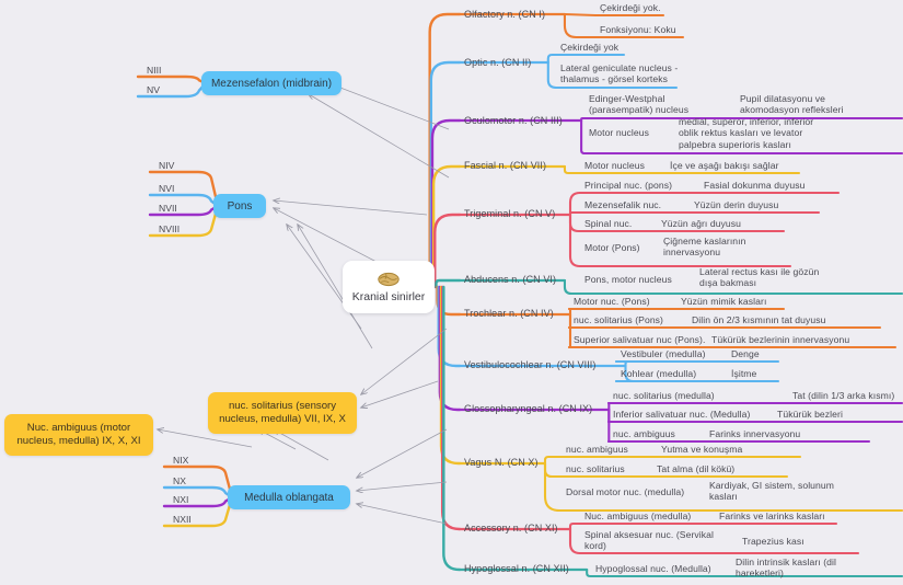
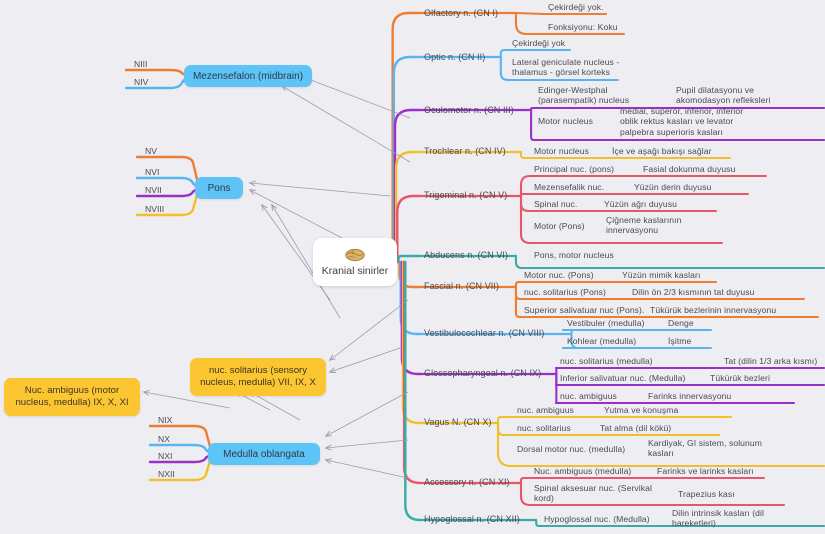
  Olfactory n. (CN I)
  Çekirdeği yok.
  Fonksiyonu: Koku
  Optic n. (CN II)
  Çekirdeği yok
  Lateral geniculate nucleus -
  thalamus - görsel korteks
  Oculomotor n. (CN III)
  Edinger-Westphal
  (parasempatik) nucleus
  Pupil dilatasyonu ve
  akomodasyon refleksleri
  Motor nucleus
  medial, superor, inferior, inferior
  oblik rektus kasları ve levator
  palpebra superioris kasları
- Fascial n. (CN VII)
+ Trochlear n. (CN IV)
  Motor nucleus
  İçe ve aşağı bakışı sağlar
  Trigeminal n. (CN V)
  Principal nuc. (pons)
  Fasial dokunma duyusu
  Mezensefalik nuc.
  Yüzün derin duyusu
  Spinal nuc.
  Yüzün ağrı duyusu
  Motor (Pons)
  Çiğneme kaslarının
  innervasyonu
  Abducens n. (CN VI)
  Pons, motor nucleus
- Lateral rectus kası ile gözün
- dışa bakması
- Trochlear n. (CN IV)
+ Fascial n. (CN VII)
  Motor nuc. (Pons)
  Yüzün mimik kasları
  nuc. solitarius (Pons)
  Dilin ön 2/3 kısmının tat duyusu
  Superior salivatuar nuc (Pons).
  Tükürük bezlerinin innervasyonu
  Vestibulocochlear n. (CN VIII)
  Vestibuler (medulla)
  Denge
  Kohlear (medulla)
  İşitme
  Glossopharyngeal n. (CN IX)
  nuc. solitarius (medulla)
  Tat (dilin 1/3 arka kısmı)
  Inferior salivatuar nuc. (Medulla)
  Tükürük bezleri
  nuc. ambiguus
  Farinks innervasyonu
  Vagus N. (CN X)
  nuc. ambiguus
  Yutma ve konuşma
  nuc. solitarius
  Tat alma (dil kökü)
  Dorsal motor nuc. (medulla)
  Kardiyak, GI sistem, solunum
  kasları
  Accessory n. (CN XI)
  Nuc. ambiguus (medulla)
  Farinks ve larinks kasları
  Spinal aksesuar nuc. (Servikal
  kord)
  Trapezius kası
  Hypoglossal n. (CN XII)
  Hypoglossal nuc. (Medulla)
  Dilin intrinsik kasları (dil
  hareketleri)
  Kranial sinirler
  Mezensefalon (midbrain)
  NIII
- NV
+ NIV
  Pons
- NIV
+ NV
  NVI
  NVII
  NVIII
  Medulla oblangata
  NIX
  NX
  NXI
  NXII
  nuc. solitarius (sensory
  nucleus, medulla) VII, IX, X
  Nuc. ambiguus (motor
  nucleus, medulla) IX, X, XI
